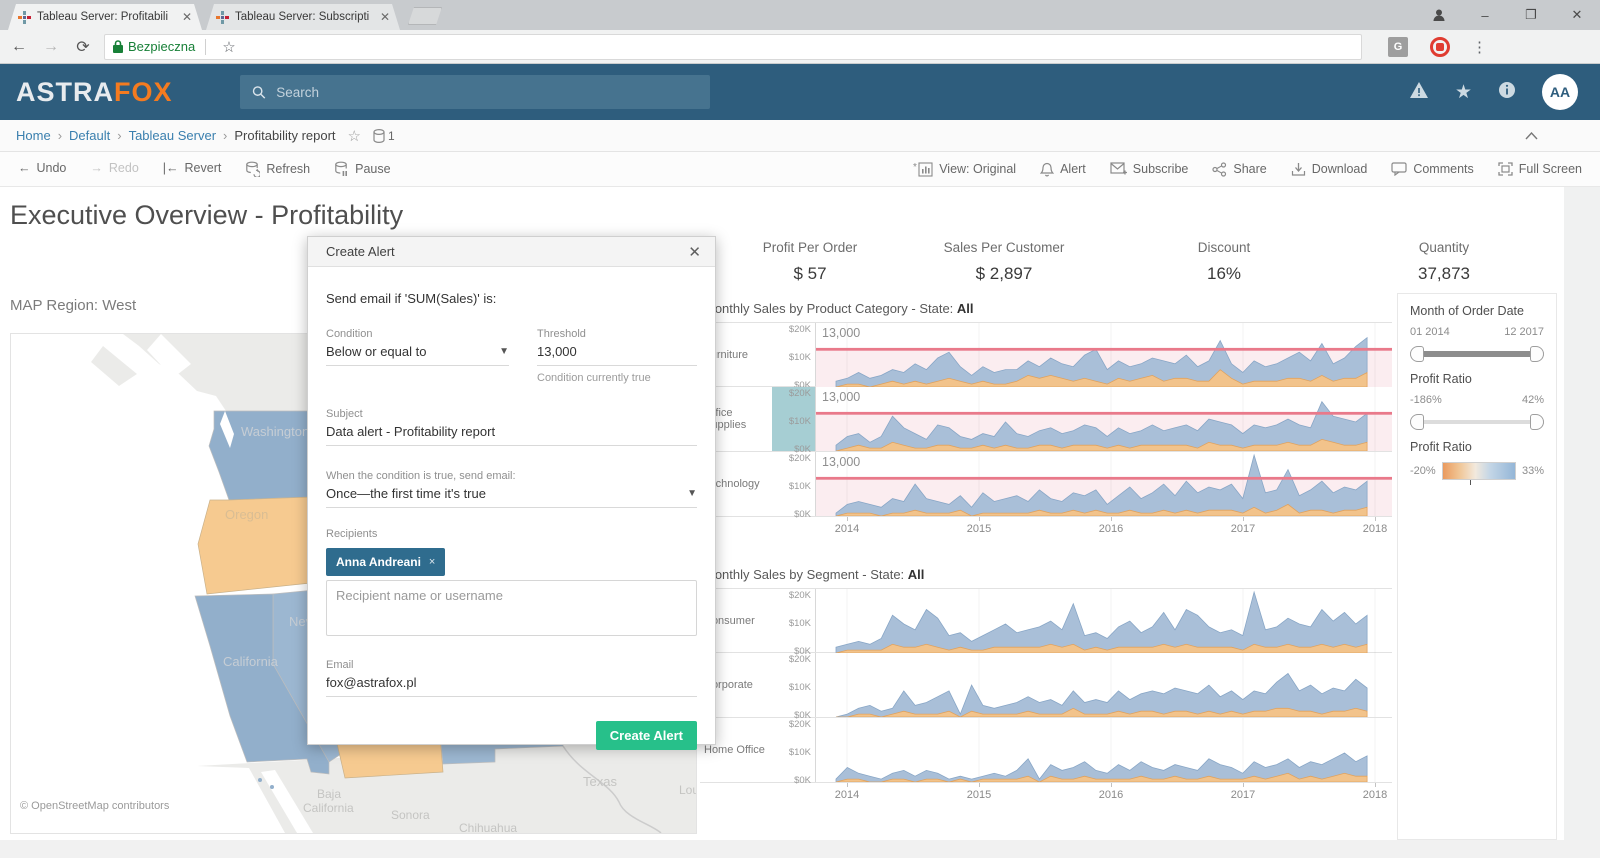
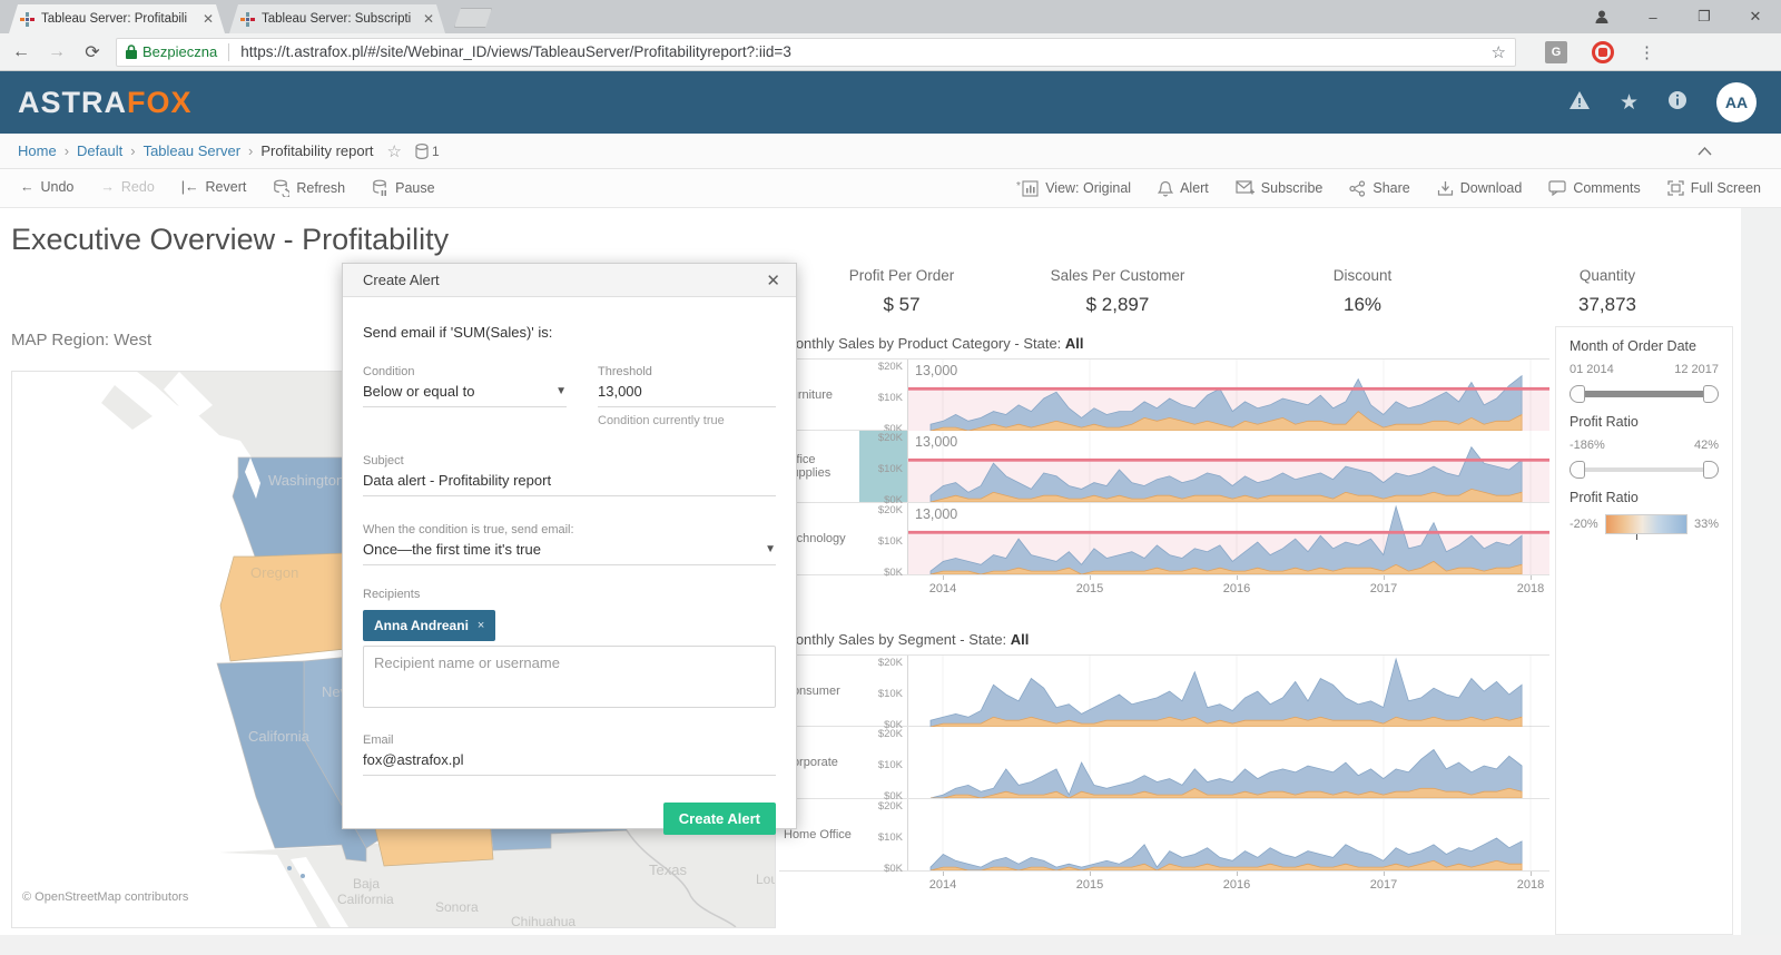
  Tableau Server: Profitabili
  ✕
  Tableau Server: Subscripti
  ✕
  –
  ❐
  ✕
  ←
  →
  ⟳
  Bezpieczna
+ https://t.astrafox.pl/#/site/Webinar_ID/views/TableauServer/Profitabilityreport?:iid=3
  ☆
  G
  ⋮
  ASTRAFOX
- Search
  ★
  AA
  Home
  ›
  Default
  ›
  Tableau Server
  ›
  Profitability report
  ☆
  1
  ←
  Undo
  →
  Redo
  |←
  Revert
  Refresh
  Pause
  *
  View: Original
  Alert
  Subscribe
  Share
  Download
  Comments
  Full Screen
  Executive Overview - Profitability
  Profit Per Order
  $ 57
  Sales Per Customer
  $ 2,897
  Discount
  16%
  Quantity
  37,873
  MAP Region: West
  Washington
  Oregon
  California
  Baja
  California
  Sonora
  Chihuahua
  Texas
  Lou
  © OpenStreetMap contributors
  onthly Sales by Product Category - State: All
  rniture
  $20K
  $10K
  $0K
  13,000
  fice pplies
  $20K
  $10K
  $0K
  13,000
  chnology
  $20K
  $10K
  $0K
  13,000
  2014
  2015
  2016
  2017
  2018
  onthly Sales by Segment - State: All
  nsumer
  $20K
  $10K
  $0K
  rporate
  $20K
  $10K
  $0K
  Home Office
  $20K
  $10K
  $0K
  2014
  2015
  2016
  2017
  2018
  Month of Order Date
  01 2014
  12 2017
  Profit Ratio
  -186%
  42%
  Profit Ratio
  -20%
  33%
  Create Alert
  ✕
  Send email if 'SUM(Sales)' is:
  Condition
  Below or equal to
  ▼
  Threshold
  13,000
  Condition currently true
  Subject
  Data alert - Profitability report
  When the condition is true, send email:
  Once—the first time it's true
  ▼
  Recipients
  Anna Andreani
  ×
  Recipient name or username
  Email
  fox@astrafox.pl
  Create Alert
